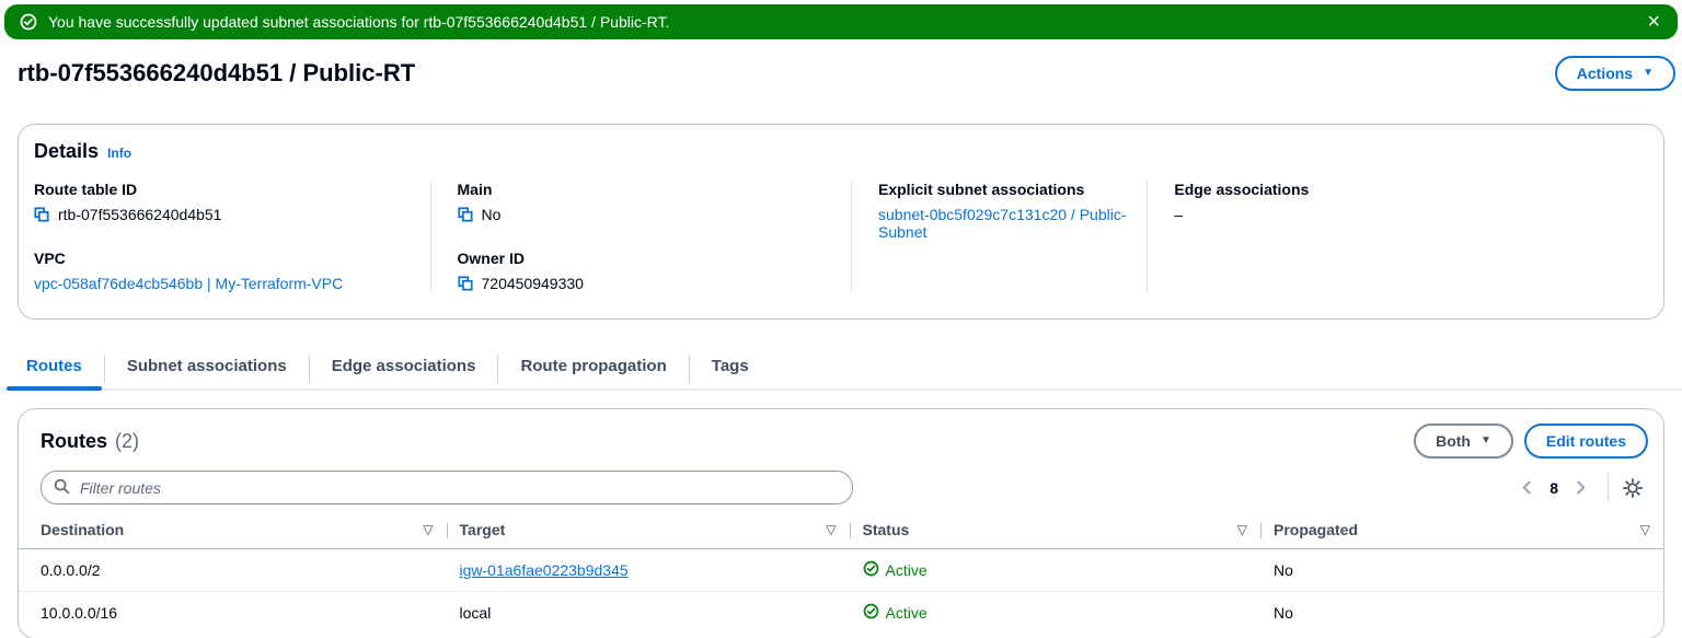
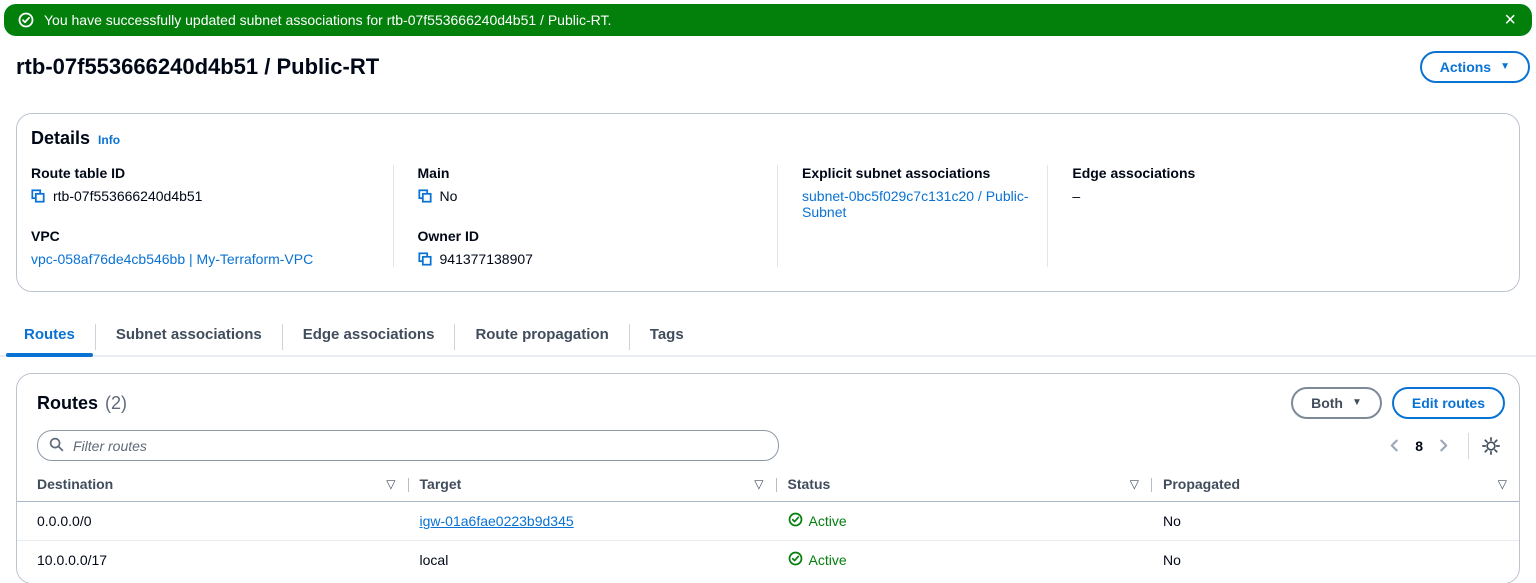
  You have successfully updated subnet associations for rtb-07f553666240d4b51 / Public-RT.
  ×
  rtb-07f553666240d4b51 / Public-RT
  Actions
  ▼
  Details
  Info
  Route table ID
  rtb-07f553666240d4b51
  VPC
  vpc-058af76de4cb546bb | My-Terraform-VPC
  Main
  No
  Owner ID
- 720450949330
+ 941377138907
  Explicit subnet associations
  subnet-0bc5f029c7c131c20 / Public-Subnet
  Edge associations
  –
  Routes
  Subnet associations
  Edge associations
  Route propagation
  Tags
  Routes
  (2)
  Both
  ▼
  Edit routes
  Filter routes
  8
  Destination ▽	Target ▽	Status ▽	Propagated ▽
- 0.0.0.0/2	igw-01a6fae0223b9d345	Active	No
+ 0.0.0.0/0	igw-01a6fae0223b9d345	Active	No
- 10.0.0.0/16	local	Active	No
+ 10.0.0.0/17	local	Active	No
